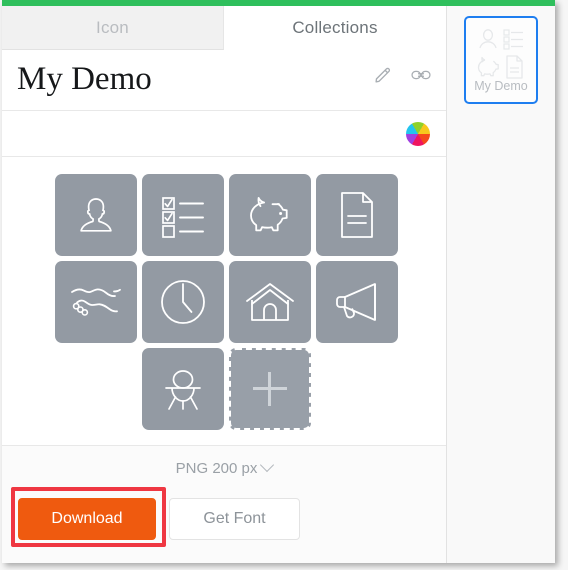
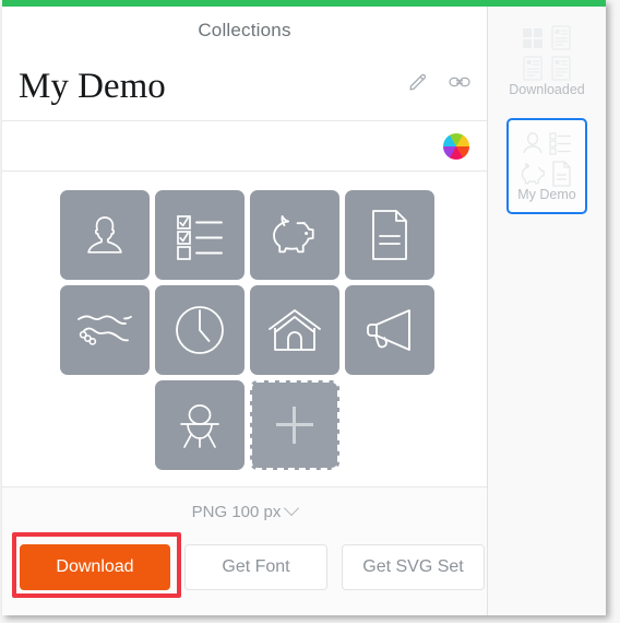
- Icon
  Collections
  My Demo
- PNG 200 px
+ PNG 100 px
  Download
  Get Font
+ Get SVG Set
+ Downloaded
  My Demo
